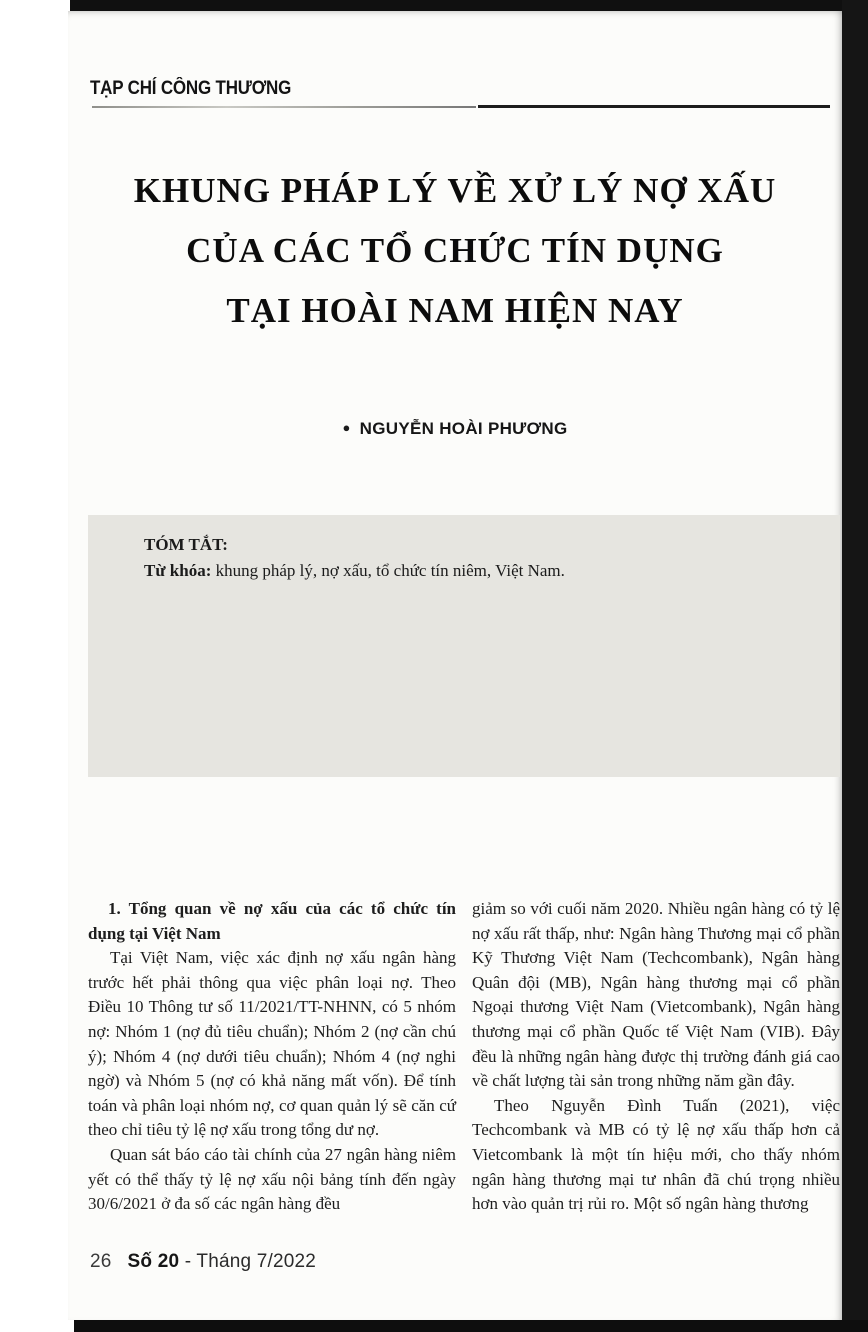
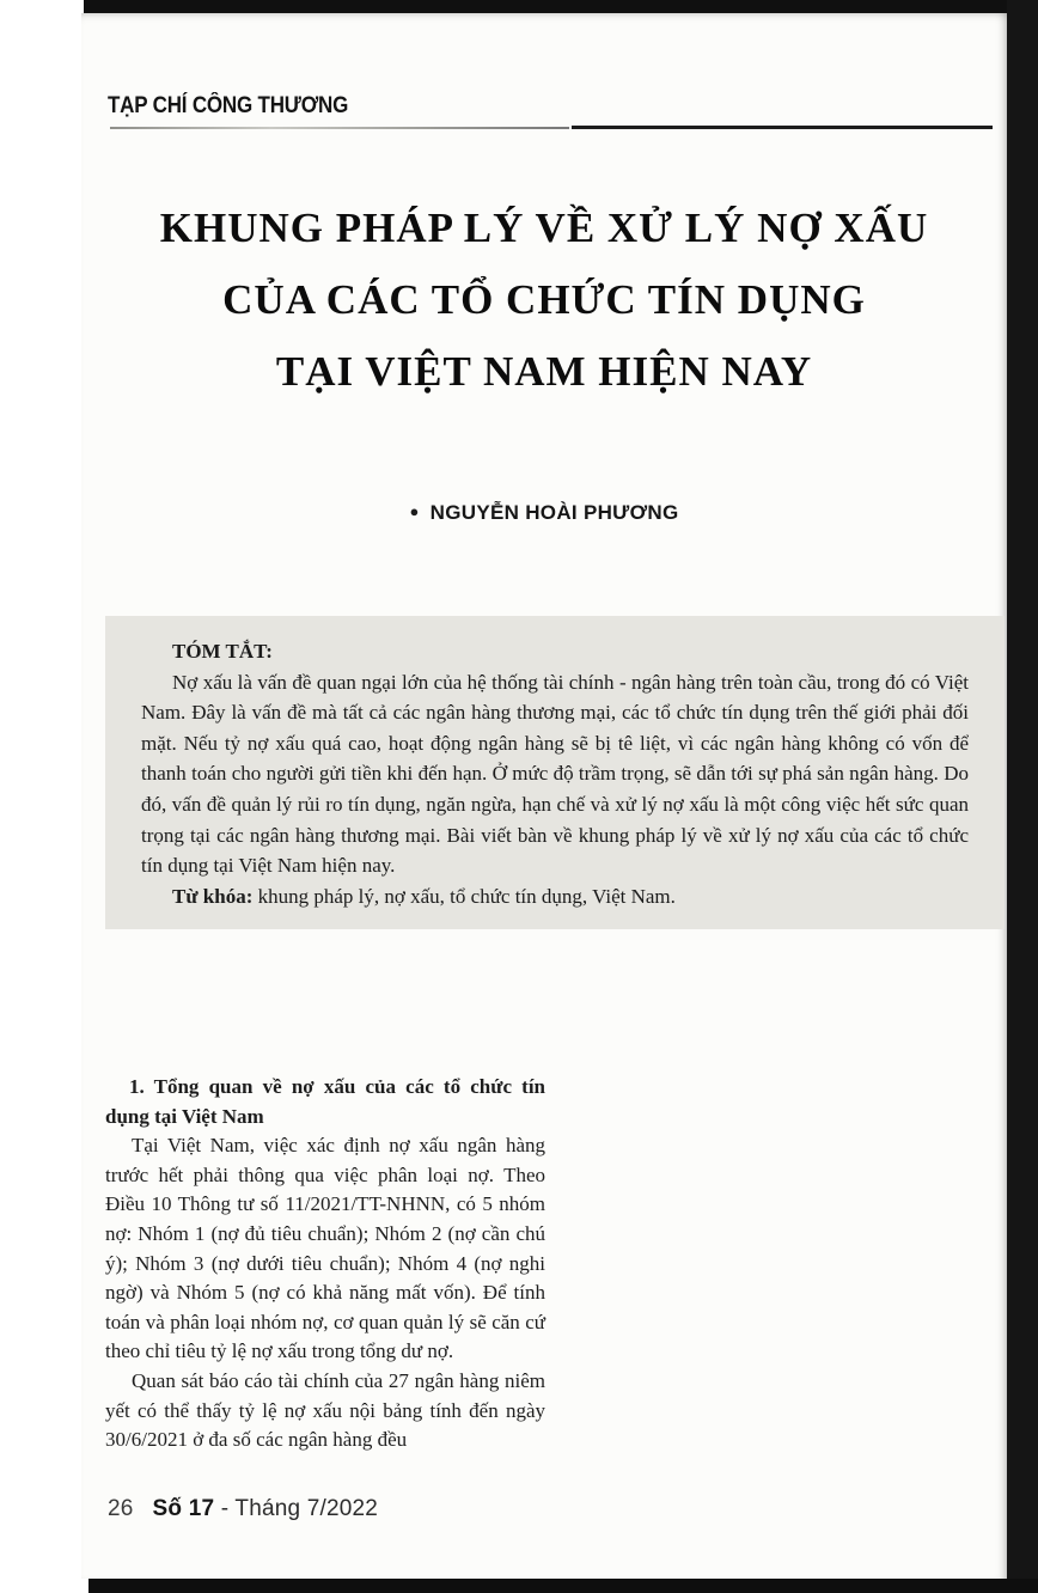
  TẠP CHÍ CÔNG THƯƠNG
  KHUNG PHÁP LÝ VỀ XỬ LÝ NỢ XẤU
  CỦA CÁC TỔ CHỨC TÍN DỤNG
- TẠI HOÀI NAM HIỆN NAY
+ TẠI VIỆT NAM HIỆN NAY
  ● NGUYỄN HOÀI PHƯƠNG
  TÓM TẮT:
+ Nợ xấu là vấn đề quan ngại lớn của hệ thống tài chính - ngân hàng trên toàn cầu, trong đó có Việt Nam. Đây là vấn đề mà tất cả các ngân hàng thương mại, các tổ chức tín dụng trên thế giới phải đối mặt. Nếu tỷ nợ xấu quá cao, hoạt động ngân hàng sẽ bị tê liệt, vì các ngân hàng không có vốn để thanh toán cho người gửi tiền khi đến hạn. Ở mức độ trầm trọng, sẽ dẫn tới sự phá sản ngân hàng. Do đó, vấn đề quản lý rủi ro tín dụng, ngăn ngừa, hạn chế và xử lý nợ xấu là một công việc hết sức quan trọng tại các ngân hàng thương mại. Bài viết bàn về khung pháp lý về xử lý nợ xấu của các tổ chức tín dụng tại Việt Nam hiện nay.
- Từ khóa: khung pháp lý, nợ xấu, tổ chức tín niêm, Việt Nam.
+ Từ khóa: khung pháp lý, nợ xấu, tổ chức tín dụng, Việt Nam.
  1. Tổng quan về nợ xấu của các tổ chức tín dụng tại Việt Nam
- Tại Việt Nam, việc xác định nợ xấu ngân hàng trước hết phải thông qua việc phân loại nợ. Theo Điều 10 Thông tư số 11/2021/TT-NHNN, có 5 nhóm nợ: Nhóm 1 (nợ đủ tiêu chuẩn); Nhóm 2 (nợ cần chú ý); Nhóm 4 (nợ dưới tiêu chuẩn); Nhóm 4 (nợ nghi ngờ) và Nhóm 5 (nợ có khả năng mất vốn). Để tính toán và phân loại nhóm nợ, cơ quan quản lý sẽ căn cứ theo chỉ tiêu tỷ lệ nợ xấu trong tổng dư nợ.
+ Tại Việt Nam, việc xác định nợ xấu ngân hàng trước hết phải thông qua việc phân loại nợ. Theo Điều 10 Thông tư số 11/2021/TT-NHNN, có 5 nhóm nợ: Nhóm 1 (nợ đủ tiêu chuẩn); Nhóm 2 (nợ cần chú ý); Nhóm 3 (nợ dưới tiêu chuẩn); Nhóm 4 (nợ nghi ngờ) và Nhóm 5 (nợ có khả năng mất vốn). Để tính toán và phân loại nhóm nợ, cơ quan quản lý sẽ căn cứ theo chỉ tiêu tỷ lệ nợ xấu trong tổng dư nợ.
  Quan sát báo cáo tài chính của 27 ngân hàng niêm yết có thể thấy tỷ lệ nợ xấu nội bảng tính đến ngày 30/6/2021 ở đa số các ngân hàng đều
- giảm so với cuối năm 2020. Nhiều ngân hàng có tỷ lệ nợ xấu rất thấp, như: Ngân hàng Thương mại cổ phần Kỹ Thương Việt Nam (Techcombank), Ngân hàng Quân đội (MB), Ngân hàng thương mại cổ phần Ngoại thương Việt Nam (Vietcombank), Ngân hàng thương mại cổ phần Quốc tế Việt Nam (VIB). Đây đều là những ngân hàng được thị trường đánh giá cao về chất lượng tài sản trong những năm gần đây.
- Theo Nguyễn Đình Tuấn (2021), việc Techcombank và MB có tỷ lệ nợ xấu thấp hơn cả Vietcombank là một tín hiệu mới, cho thấy nhóm ngân hàng thương mại tư nhân đã chú trọng nhiều hơn vào quản trị rủi ro. Một số ngân hàng thương
- 26 Số 20 - Tháng 7/2022
+ 26 Số 17 - Tháng 7/2022
